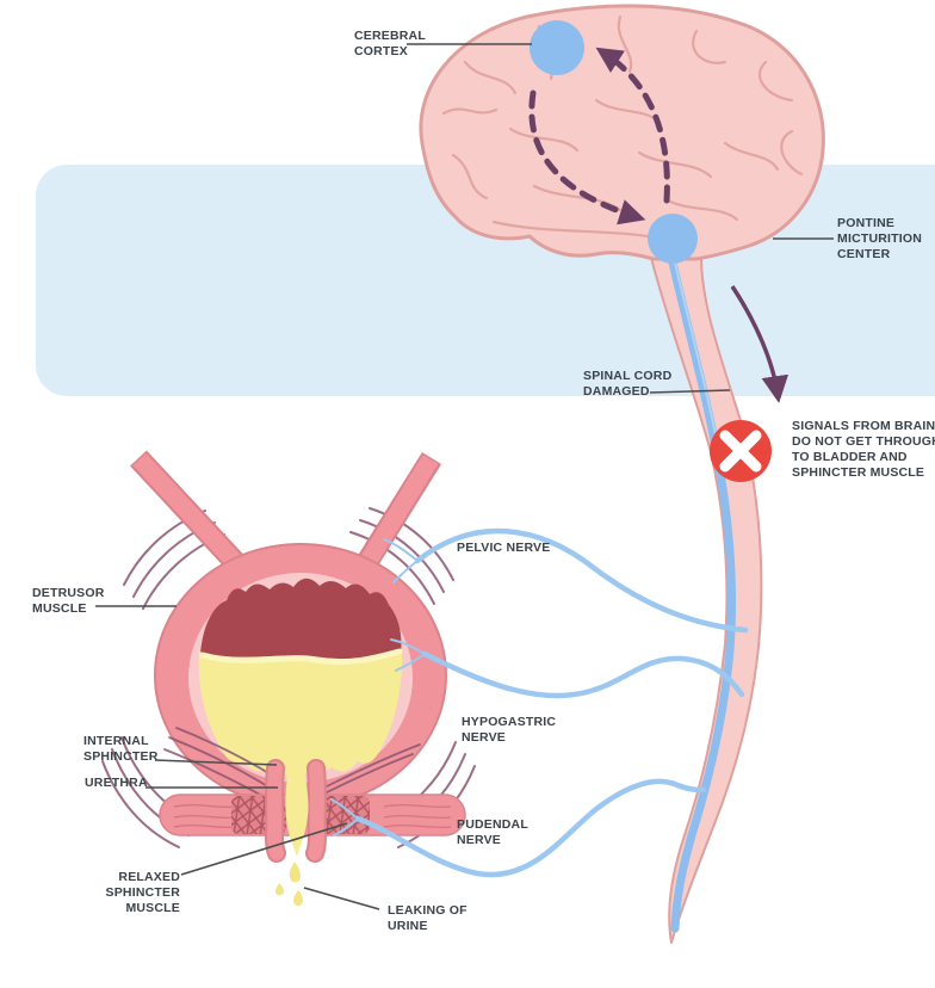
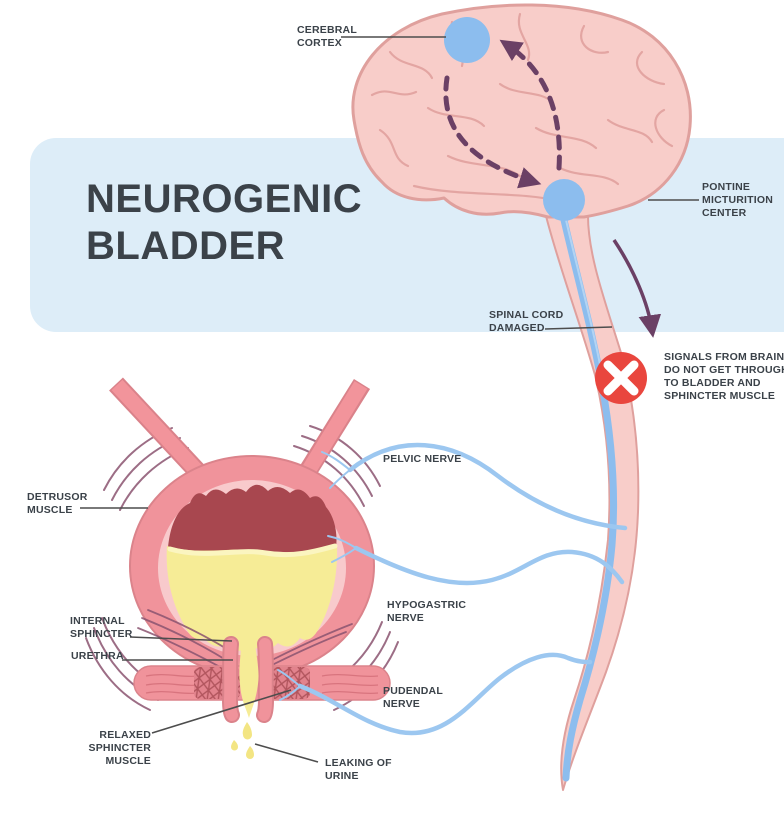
+ NEUROGENIC
+ BLADDER
  CEREBRAL
  CORTEX
  PONTINE
  MICTURITION
  CENTER
  SPINAL CORD
  DAMAGED
  SIGNALS FROM BRAIN
  DO NOT GET THROUG
  TO BLADDER AND
  SPHINCTER MUSCLE
  DETRUSOR
  MUSCLE
  INTERNAL
  SPHINCTER
  URETHRA
  RELAXED
  SPHINCTER
  MUSCLE
  LEAKING OF
  URINE
  PELVIC NERVE
  HYPOGASTRIC
  NERVE
  PUDENDAL
  NERVE
